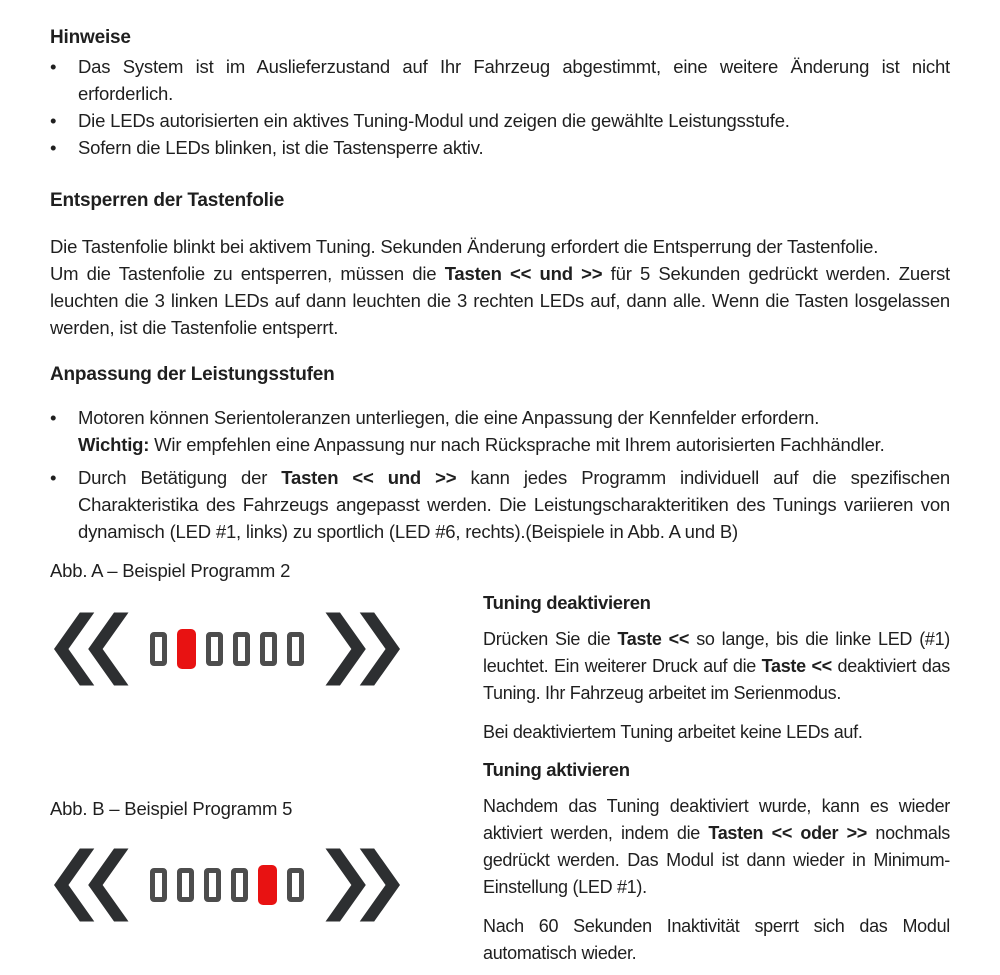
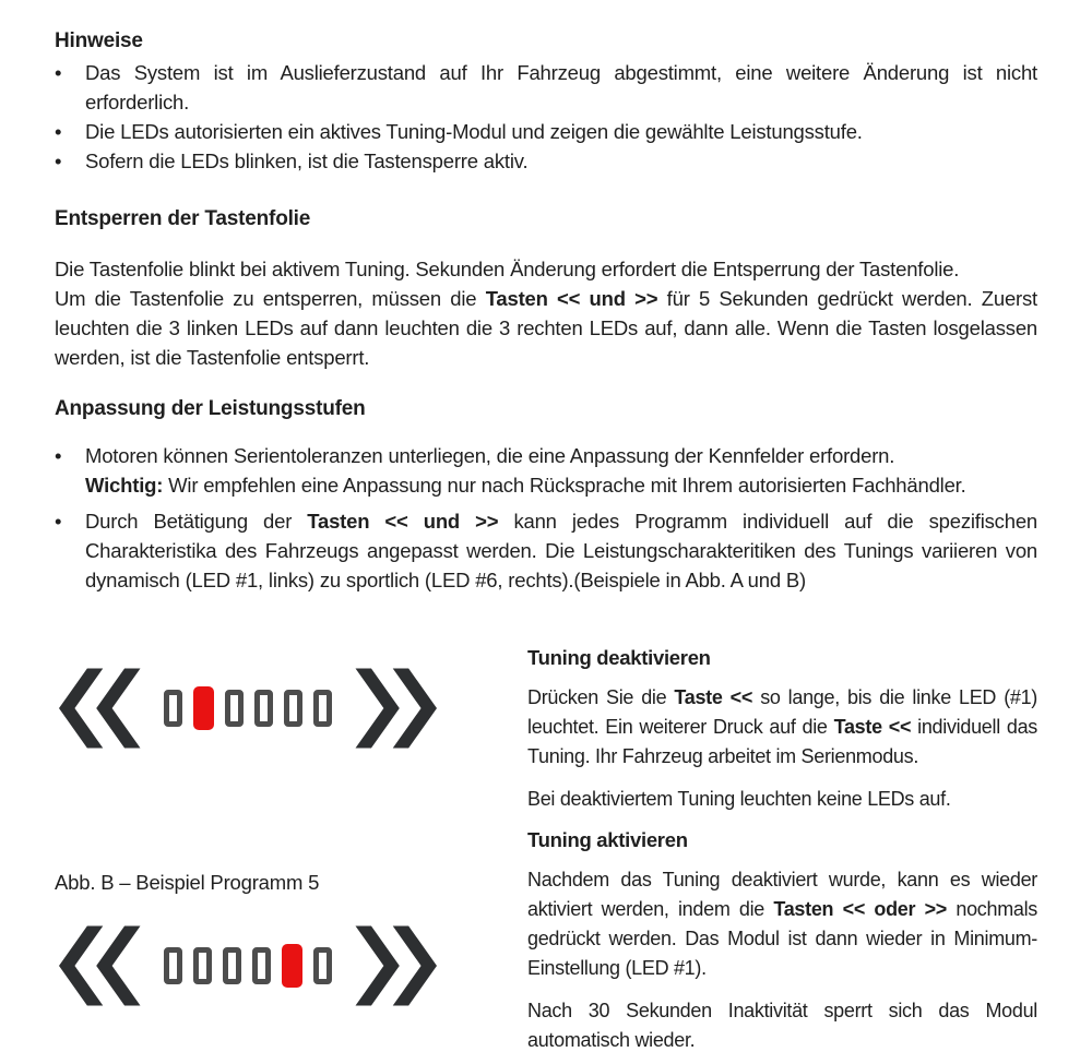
  Hinweise
  •
  Das System ist im Auslieferzustand auf Ihr Fahrzeug abgestimmt, eine weitere Änderung ist nicht erforderlich.
  •
  Die LEDs autorisierten ein aktives Tuning-Modul und zeigen die gewählte Leistungsstufe.
  •
  Sofern die LEDs blinken, ist die Tastensperre aktiv.
  Entsperren der Tastenfolie
  Die Tastenfolie blinkt bei aktivem Tuning. Sekunden Änderung erfordert die Entsperrung der Tastenfolie.
  Um die Tastenfolie zu entsperren, müssen die Tasten << und >> für 5 Sekunden gedrückt werden. Zuerst leuchten die 3 linken LEDs auf dann leuchten die 3 rechten LEDs auf, dann alle. Wenn die Tasten losgelassen werden, ist die Tastenfolie entsperrt.
  Anpassung der Leistungsstufen
  •
  Motoren können Serientoleranzen unterliegen, die eine Anpassung der Kennfelder erfordern.
  Wichtig: Wir empfehlen eine Anpassung nur nach Rücksprache mit Ihrem autorisierten Fachhändler.
  •
  Durch Betätigung der Tasten << und >> kann jedes Programm individuell auf die spezifischen Charakteristika des Fahrzeugs angepasst werden. Die Leistungscharakteritiken des Tunings variieren von dynamisch (LED #1, links) zu sportlich (LED #6, rechts).(Beispiele in Abb. A und B)
- Abb. A – Beispiel Programm 2
  Abb. B – Beispiel Programm 5
  Tuning deaktivieren
- Drücken Sie die Taste << so lange, bis die linke LED (#1) leuchtet. Ein weiterer Druck auf die Taste << deaktiviert das Tuning. Ihr Fahrzeug arbeitet im Serienmodus.
+ Drücken Sie die Taste << so lange, bis die linke LED (#1) leuchtet. Ein weiterer Druck auf die Taste << individuell das Tuning. Ihr Fahrzeug arbeitet im Serienmodus.
- Bei deaktiviertem Tuning arbeitet keine LEDs auf.
+ Bei deaktiviertem Tuning leuchten keine LEDs auf.
  Tuning aktivieren
  Nachdem das Tuning deaktiviert wurde, kann es wieder aktiviert werden, indem die Tasten << oder >> nochmals gedrückt werden. Das Modul ist dann wieder in Minimum-Einstellung (LED #1).
- Nach 60 Sekunden Inaktivität sperrt sich das Modul automatisch wieder.
+ Nach 30 Sekunden Inaktivität sperrt sich das Modul automatisch wieder.
